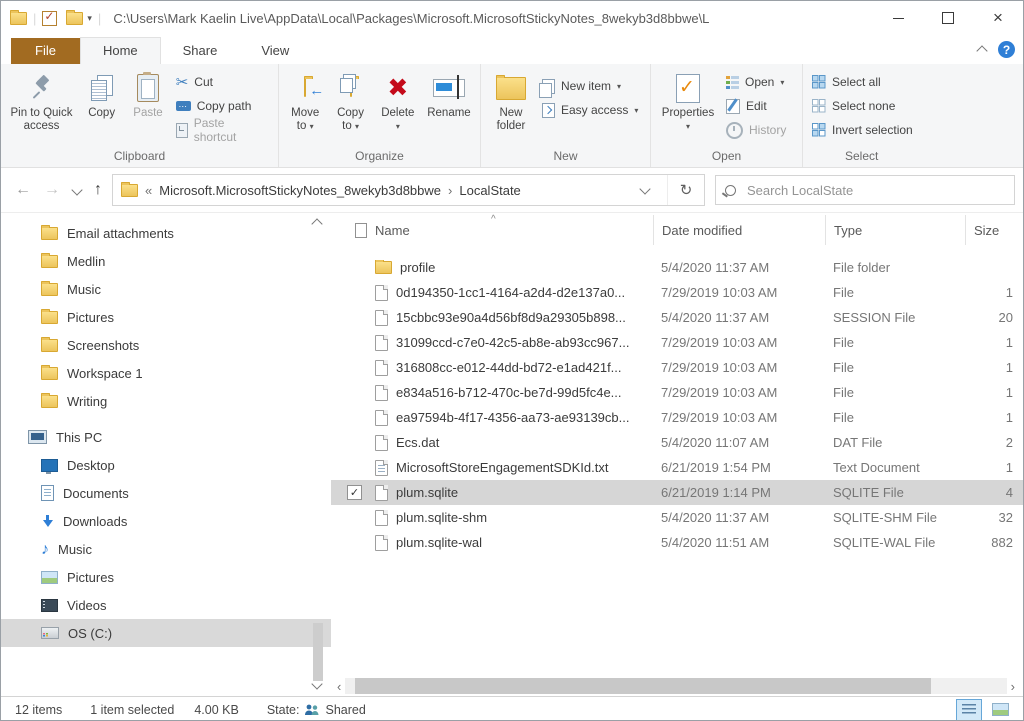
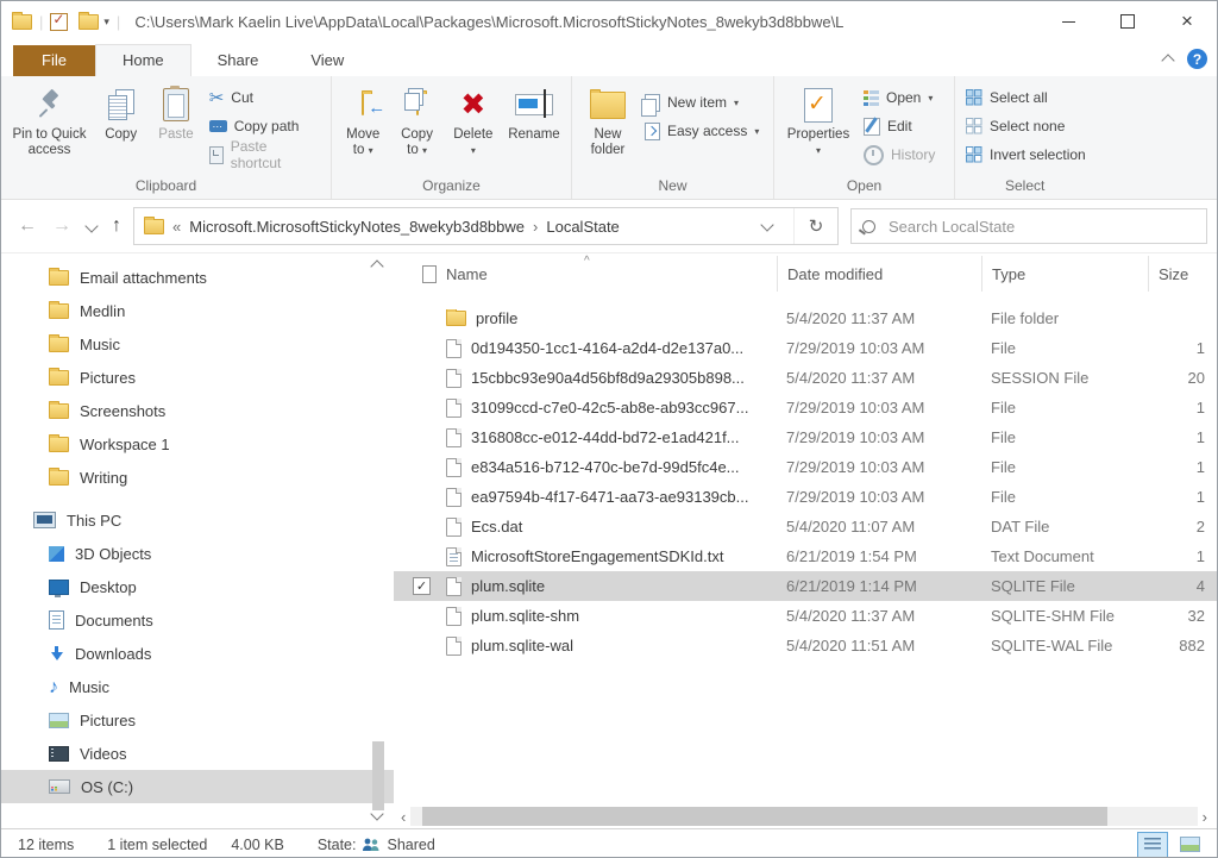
  |
  ▾
  |
  C:\Users\Mark Kaelin Live\AppData\Local\Packages\Microsoft.MicrosoftStickyNotes_8wekyb3d8bbwe\L
  ×
  File
  Home
  Share
  View
  ?
  Pin to Quick access
  Copy
  Paste
  ✂
  Cut
  …
  Copy path
  Paste shortcut
  Clipboard
  ←
  Move to ▾
  Copy to ▾
  ✖
  Delete
  ▾
  Rename
  Organize
  New folder
  New item
  ▾
  Easy access
  ▾
  New
  Properties
  ▾
  Open
  ▾
  Edit
  History
  Open
  Select all
  Select none
  Invert selection
  Select
  ←
  →
  ↑
  «
  Microsoft.MicrosoftStickyNotes_8wekyb3d8bbwe
  ›
  LocalState
  ↻
  Search LocalState
  Email attachments
  Medlin
  Music
  Pictures
  Screenshots
  Workspace 1
  Writing
  This PC
+ 3D Objects
  Desktop
  Documents
  Downloads
  ♪
  Music
  Pictures
  Videos
  OS (C:)
  Name
  ^
  Date modified
  Type
  Size
  profile
  5/4/2020 11:37 AM
  File folder
  0d194350-1cc1-4164-a2d4-d2e137a0...
  7/29/2019 10:03 AM
  File
  1
  15cbbc93e90a4d56bf8d9a29305b898...
  5/4/2020 11:37 AM
  SESSION File
  20
  31099ccd-c7e0-42c5-ab8e-ab93cc967...
  7/29/2019 10:03 AM
  File
  1
  316808cc-e012-44dd-bd72-e1ad421f...
  7/29/2019 10:03 AM
  File
  1
  e834a516-b712-470c-be7d-99d5fc4e...
  7/29/2019 10:03 AM
  File
  1
- ea97594b-4f17-4356-aa73-ae93139cb...
+ ea97594b-4f17-6471-aa73-ae93139cb...
  7/29/2019 10:03 AM
  File
  1
  Ecs.dat
  5/4/2020 11:07 AM
  DAT File
  2
  MicrosoftStoreEngagementSDKId.txt
  6/21/2019 1:54 PM
  Text Document
  1
  ✓
  plum.sqlite
  6/21/2019 1:14 PM
  SQLITE File
  4
  plum.sqlite-shm
  5/4/2020 11:37 AM
  SQLITE-SHM File
  32
  plum.sqlite-wal
  5/4/2020 11:51 AM
  SQLITE-WAL File
  882
  ‹
  ›
  12 items
  1 item selected
  4.00 KB
  State:
  Shared
